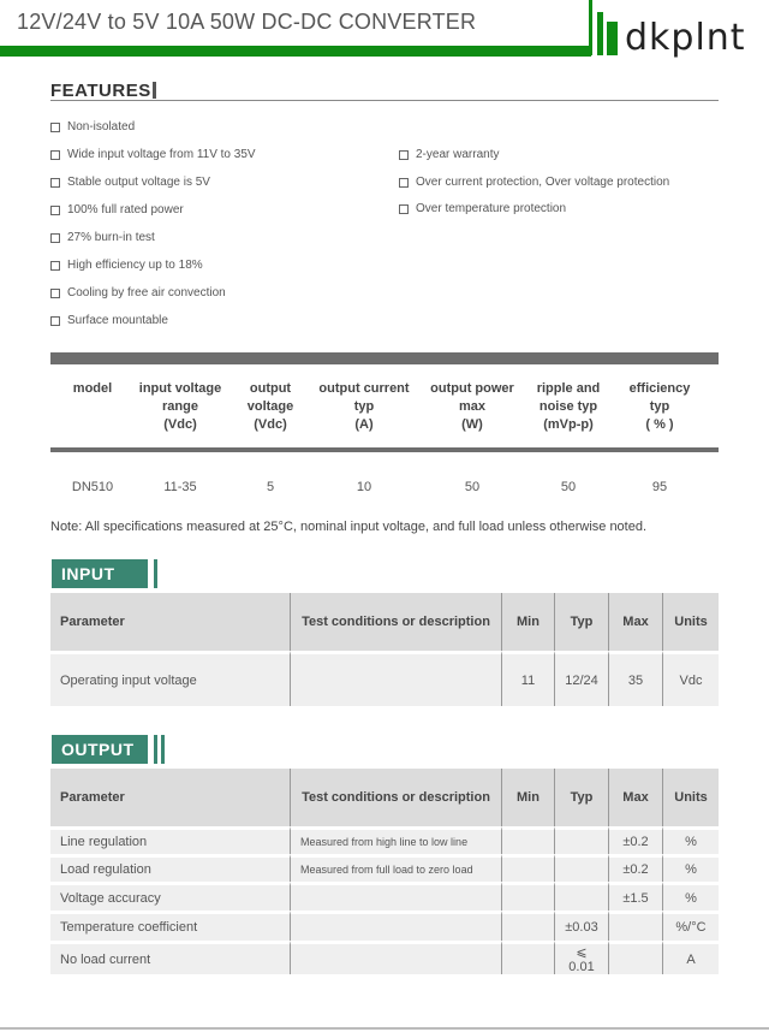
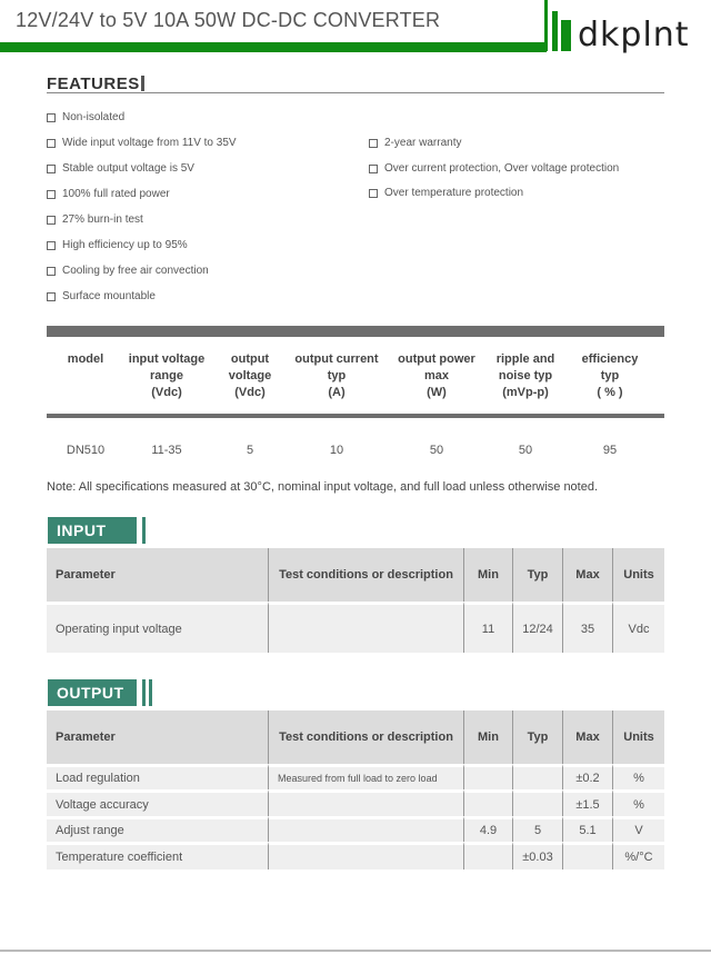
  12V/24V to 5V 10A 50W DC-DC CONVERTER
  dkplnt
  FEATURES
  Non-isolated
  Wide input voltage from 11V to 35V
  Stable output voltage is 5V
  100% full rated power
  27% burn-in test
- High efficiency up to 18%
+ High efficiency up to 95%
  Cooling by free air convection
  Surface mountable
  2-year warranty
  Over current protection, Over voltage protection
  Over temperature protection
  model
  input voltage
  range
  (Vdc)
  output
  voltage
  (Vdc)
  output current
  typ
  (A)
  output power
  max
  (W)
  ripple and
  noise typ
  (mVp-p)
  efficiency
  typ
  ( % )
  DN510
  11-35
  5
  10
  50
  50
  95
- Note: All specifications measured at 25°C, nominal input voltage, and full load unless otherwise noted.
+ Note: All specifications measured at 30°C, nominal input voltage, and full load unless otherwise noted.
  INPUT
  Parameter	Test conditions or description	Min	Typ	Max	Units
  Operating input voltage		11	12/24	35	Vdc
  OUTPUT
  Parameter	Test conditions or description	Min	Typ	Max	Units
- Line regulation	Measured from high line to low line			±0.2	%
  Load regulation	Measured from full load to zero load			±0.2	%
  Voltage accuracy				±1.5	%
+ Adjust range		4.9	5	5.1	V
  Temperature coefficient			±0.03		%/°C
- No load current			⩽ 0.01		A
